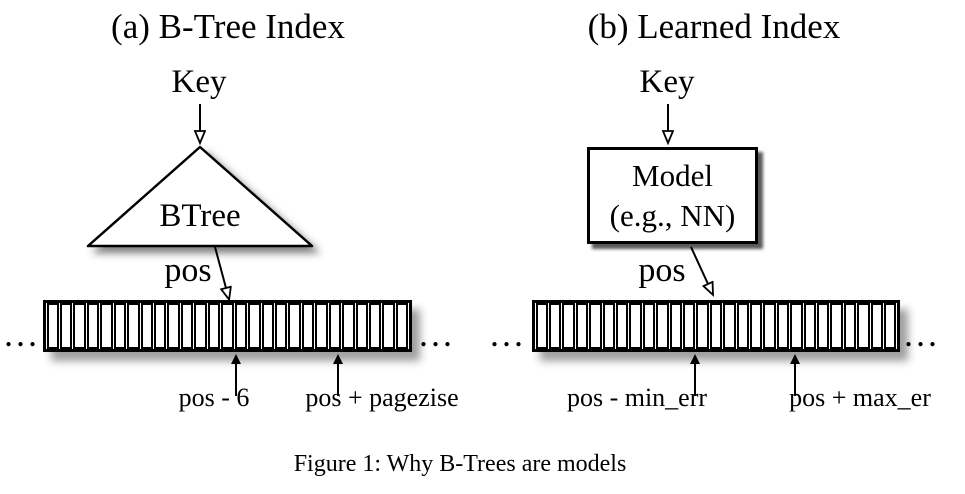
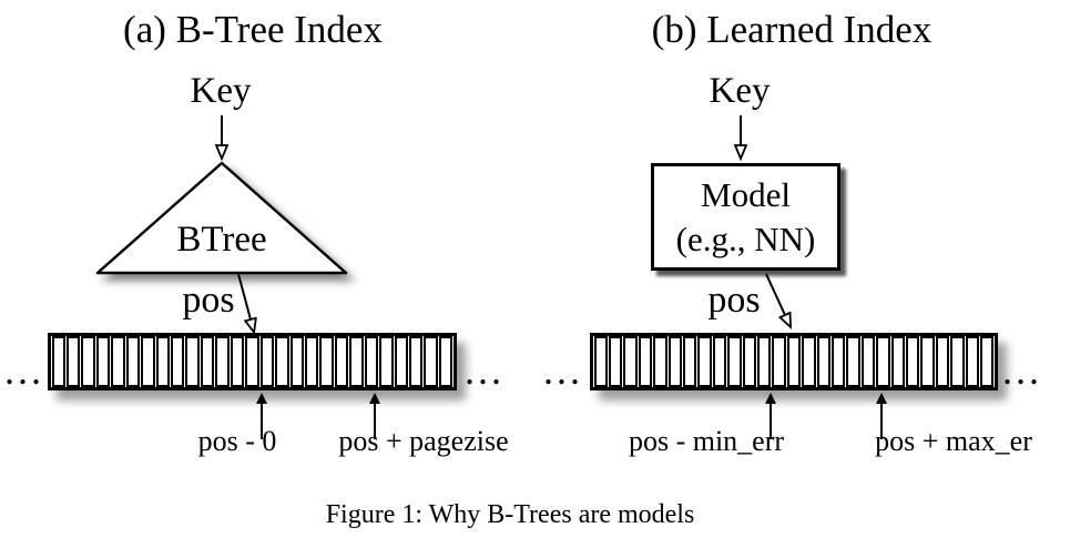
  (a) B-Tree Index
  Key
  BTree
  pos
  ...
  ...
- pos - 6
+ pos - 0
  pos + pagezise
  (b) Learned Index
  Key
  Model
  (e.g., NN)
  pos
  ...
  ...
  pos - min_err
  pos + max_er
  Figure 1: Why B-Trees are models
